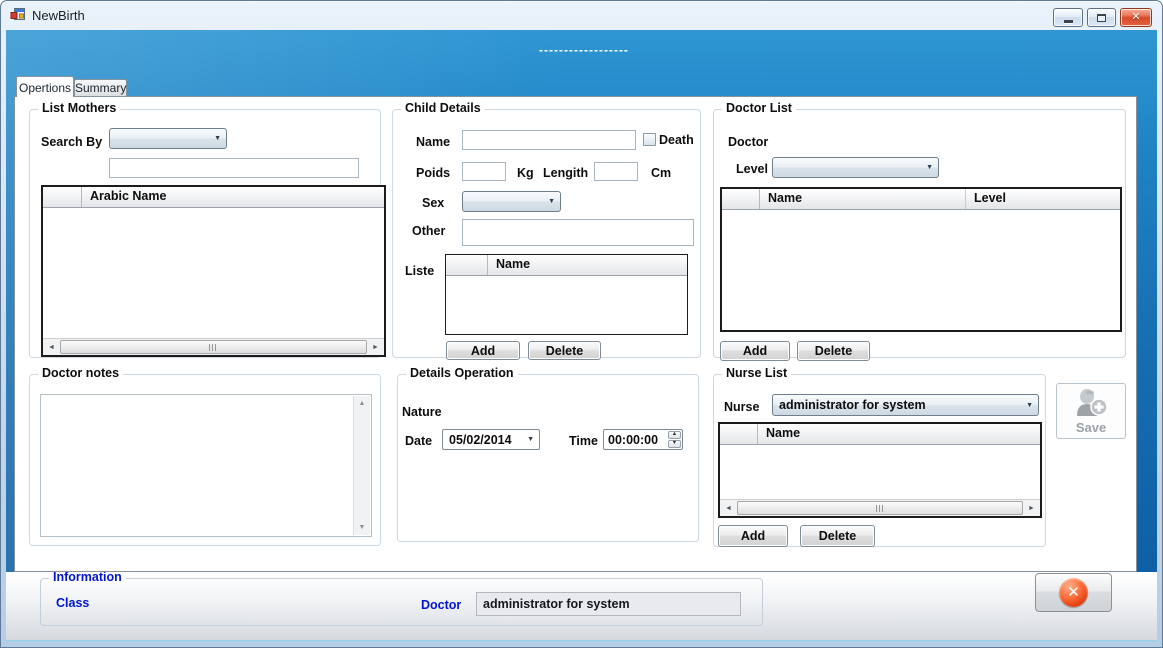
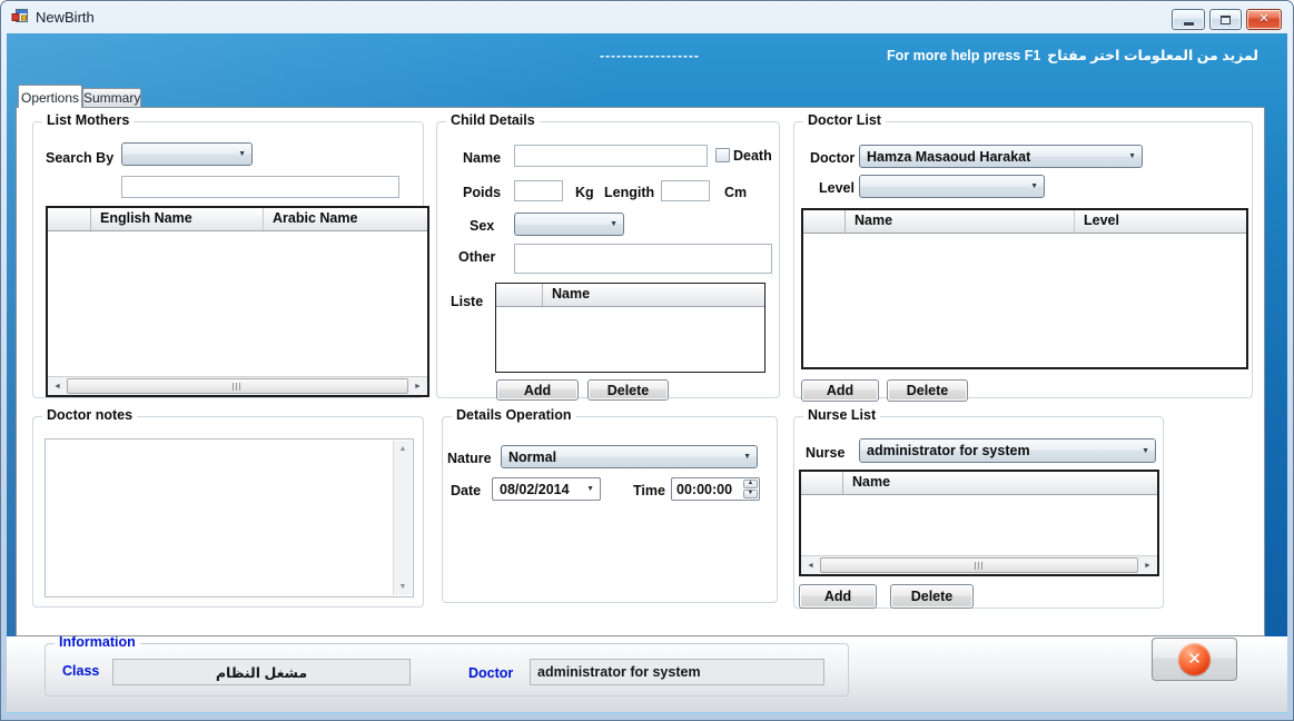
  NewBirth
  ✕
  ------------------
+ For more help press F1 لمزيد من المعلومات اختر مفتاح
  Opertions
  Summary
  List Mothers
  Search By
+ English Name
  Arabic Name
  Child Details
  Name
  Death
  Poids
  Kg
  Lengith
  Cm
  Sex
  Other
  Liste
  Name
  Add
  Delete
  Doctor List
  Doctor
+ Hamza Masaoud Harakat
  Level
  Name
  Level
  Add
  Delete
  Doctor notes
  Details Operation
  Nature
+ Normal
  Date
- 05/02/2014
+ 08/02/2014
  Time
  00:00:00
  Nurse List
  Nurse
  administrator for system
  Name
  Add
  Delete
- Save
  Information
  Class
+ مشغل النظام
  Doctor
  administrator for system
  ✕
